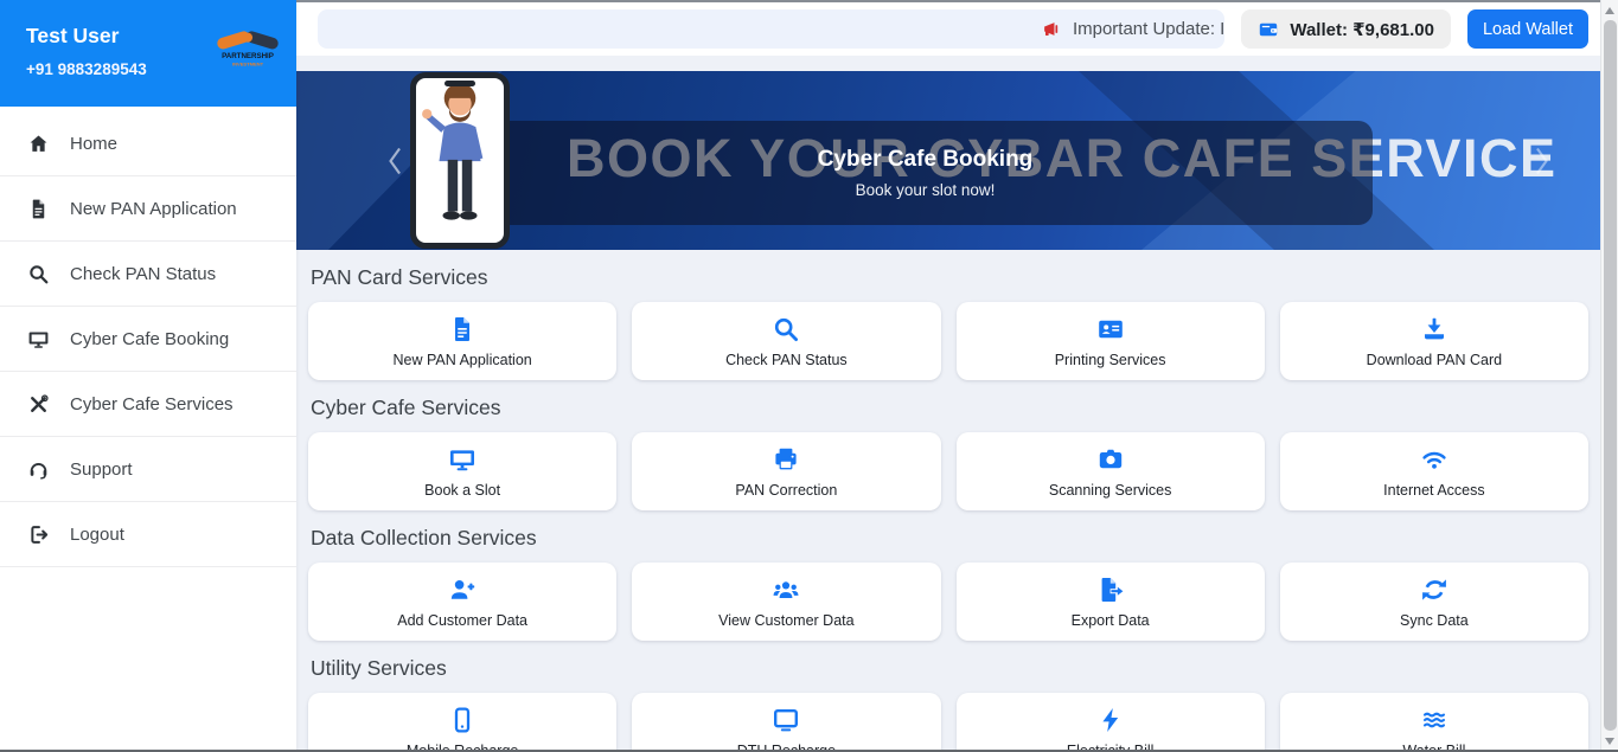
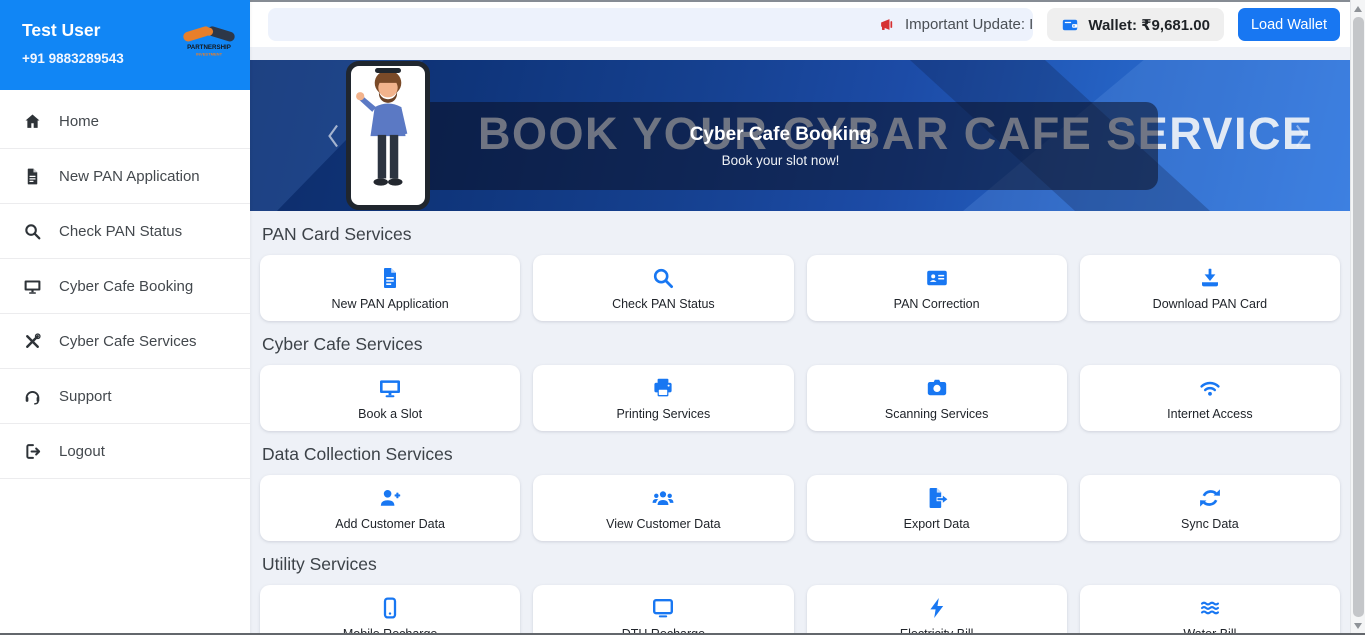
  Test User
  +91 9883289543
  Home
  New PAN Application
  Check PAN Status
  Cyber Cafe Booking
  Cyber Cafe Services
  Support
  Logout
  Important Update: I
  Wallet: ₹9,681.00
  Load Wallet
  BOOK YOUR CYBAR CAFE SERVICE
  Cyber Cafe Booking
  Book your slot now!
  PAN Card Services
  New PAN Application
  Check PAN Status
- Printing Services
+ PAN Correction
  Download PAN Card
  Cyber Cafe Services
  Book a Slot
- PAN Correction
+ Printing Services
  Scanning Services
  Internet Access
  Data Collection Services
  Add Customer Data
  View Customer Data
  Export Data
  Sync Data
  Utility Services
